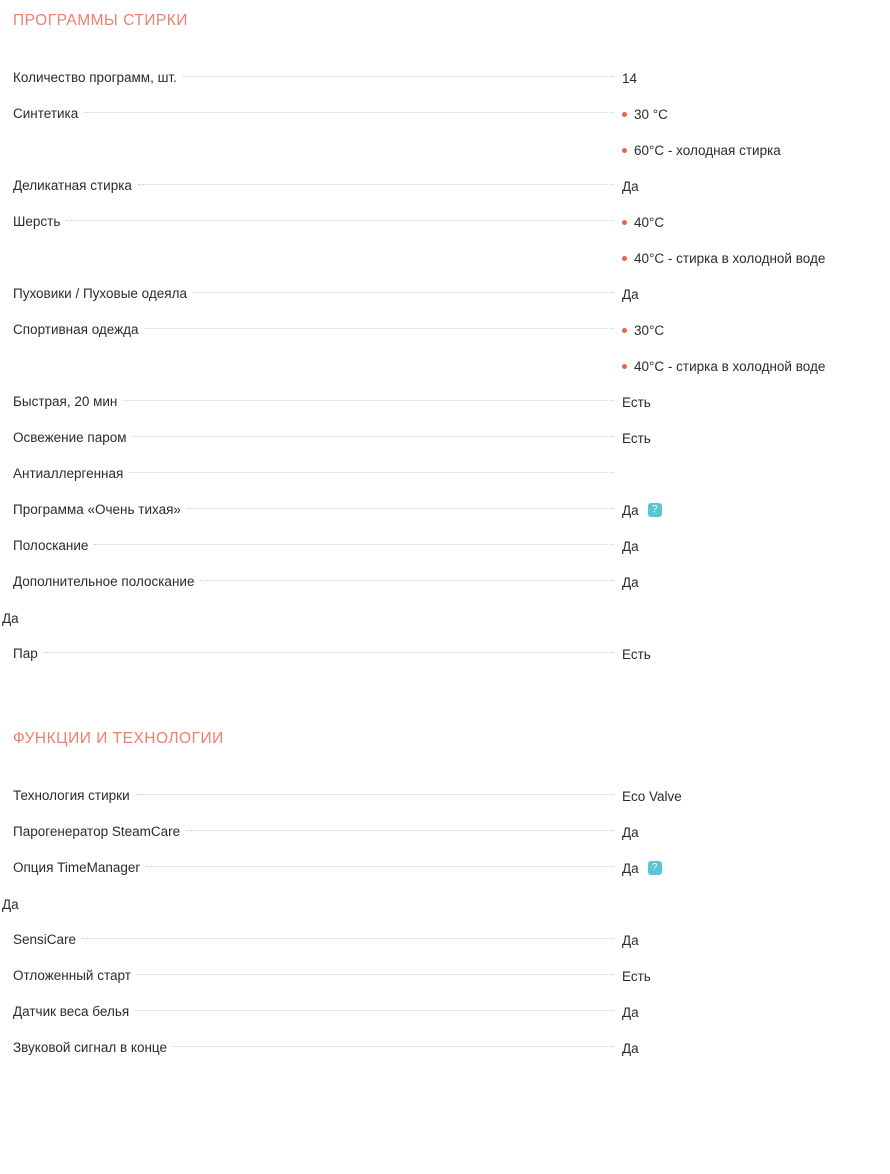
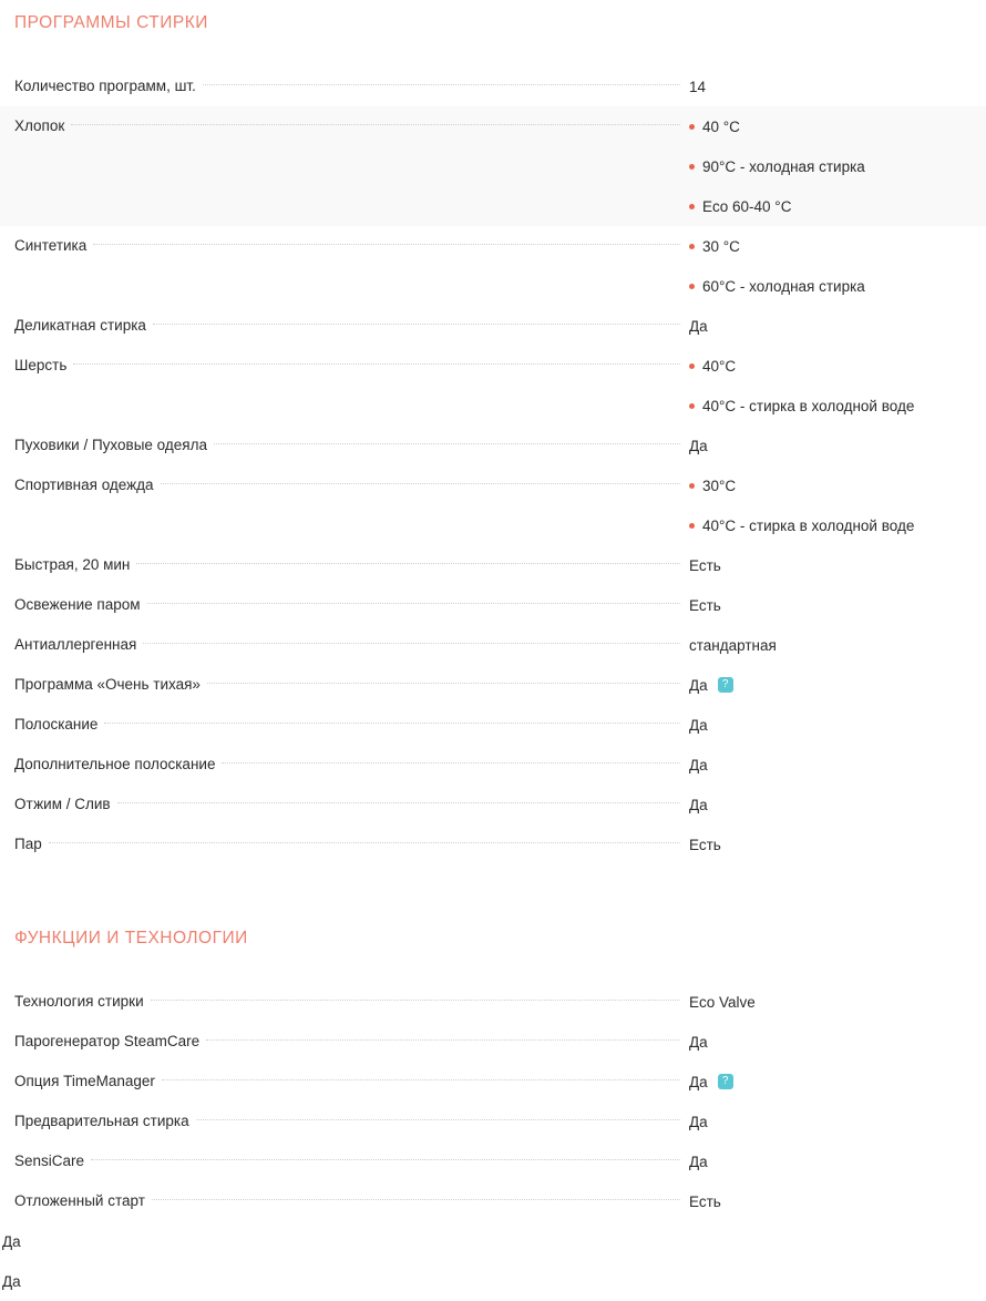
  ПРОГРАММЫ СТИРКИ
  Количество программ, шт.
  14
+ Хлопок
+ 40 °C
+ 90°C - холодная стирка
+ Eco 60-40 °C
  Синтетика
  30 °C
  60°C - холодная стирка
  Деликатная стирка
  Да
  Шерсть
  40°C
  40°C - стирка в холодной воде
  Пуховики / Пуховые одеяла
  Да
  Спортивная одежда
  30°C
  40°C - стирка в холодной воде
  Быстрая, 20 мин
  Есть
  Освежение паром
  Есть
  Антиаллергенная
+ стандартная
  Программа «Очень тихая»
  Да
  ?
  Полоскание
  Да
  Дополнительное полоскание
  Да
+ Отжим / Слив
  Да
  Пар
  Есть
  ФУНКЦИИ И ТЕХНОЛОГИИ
  Технология стирки
  Eco Valve
  Парогенератор SteamCare
  Да
  Опция TimeManager
  Да
  ?
+ Предварительная стирка
  Да
  SensiCare
  Да
  Отложенный старт
  Есть
- Датчик веса белья
  Да
- Звуковой сигнал в конце
  Да
